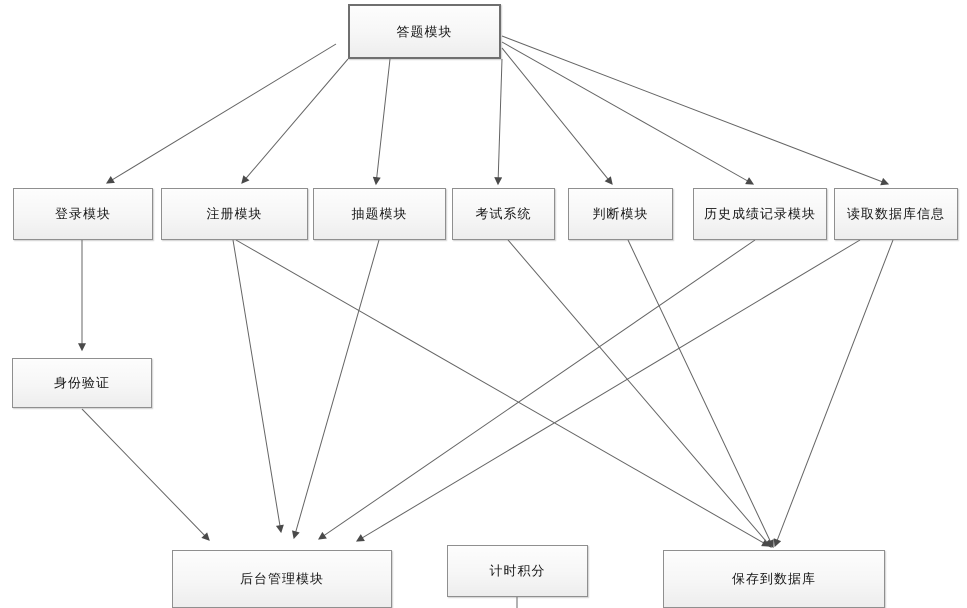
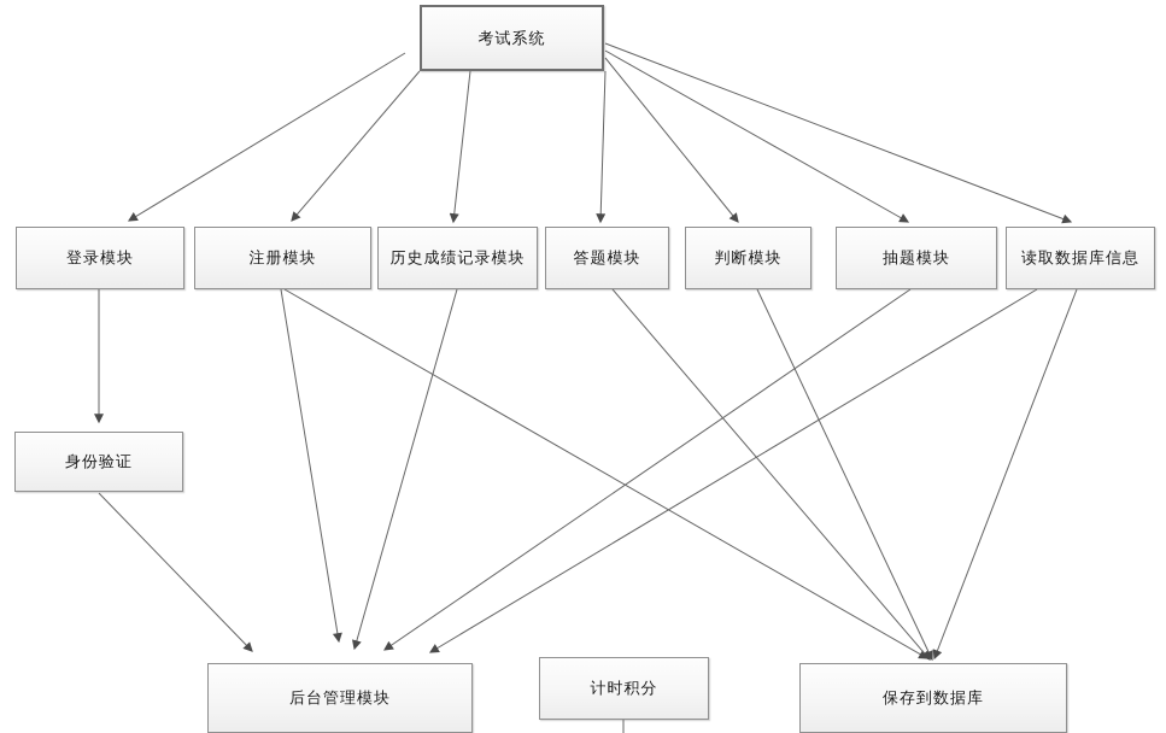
- 答题模块
+ 考试系统
  登录模块
  注册模块
- 抽题模块
+ 历史成绩记录模块
- 考试系统
+ 答题模块
  判断模块
- 历史成绩记录模块
+ 抽题模块
  读取数据库信息
  身份验证
  后台管理模块
  计时积分
  保存到数据库
